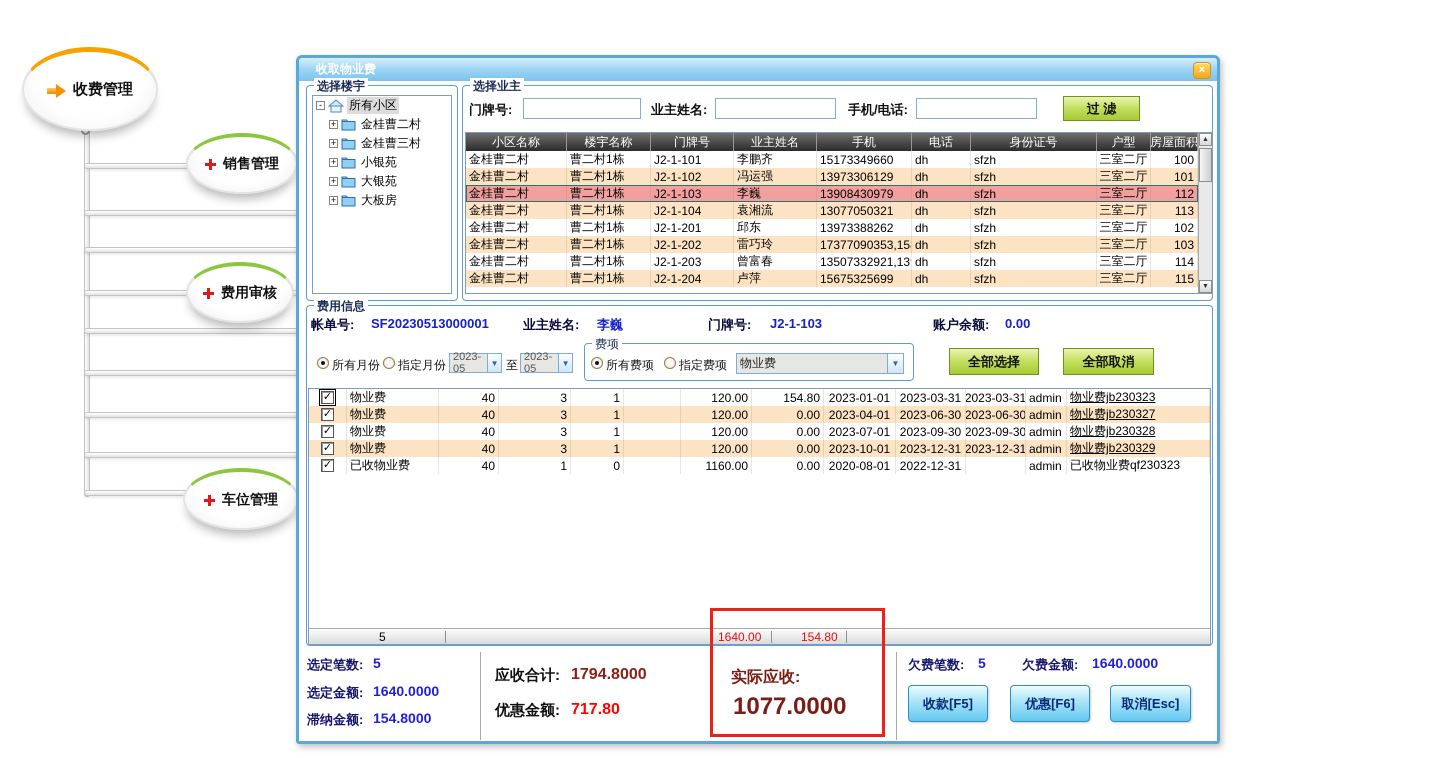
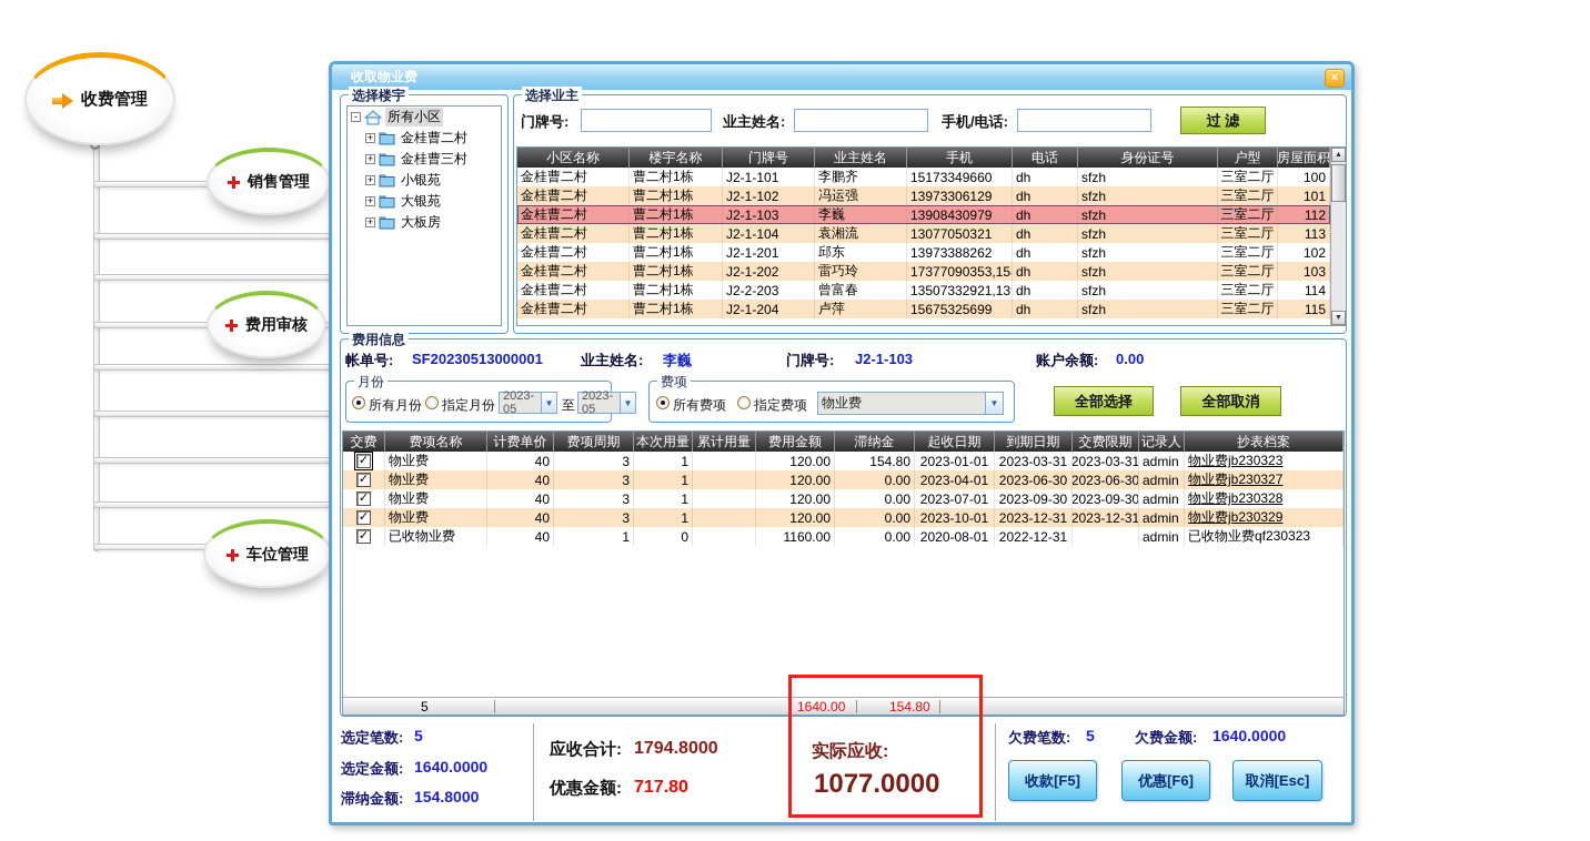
  收费管理
  销售管理
  费用审核
  车位管理
  收取物业费
  ×
  选择楼宇
  -
  所有小区
  +
  金桂曹二村
  +
  金桂曹三村
  +
  小银苑
  +
  大银苑
  +
  大板房
  选择业主
  门牌号:
  业主姓名:
  手机/电话:
  过 滤
  小区名称
  楼宇名称
  门牌号
  业主姓名
  手机
  电话
  身份证号
  户型
  房屋面积
  金桂曹二村
  曹二村1栋
  J2-1-101
  李鹏齐
  15173349660
  dh
  sfzh
  三室二厅
  100
  金桂曹二村
  曹二村1栋
  J2-1-102
  冯运强
  13973306129
  dh
  sfzh
  三室二厅
  101
  金桂曹二村
  曹二村1栋
  J2-1-103
  李巍
  13908430979
  dh
  sfzh
  三室二厅
  112
  金桂曹二村
  曹二村1栋
  J2-1-104
  袁湘流
  13077050321
  dh
  sfzh
  三室二厅
  113
  金桂曹二村
  曹二村1栋
  J2-1-201
  邱东
  13973388262
  dh
  sfzh
  三室二厅
  102
  金桂曹二村
  曹二村1栋
  J2-1-202
  雷巧玲
  17377090353,15
  dh
  sfzh
  三室二厅
  103
  金桂曹二村
  曹二村1栋
- J2-1-203
+ J2-2-203
  曾富春
  13507332921,13
  dh
  sfzh
  三室二厅
  114
  金桂曹二村
  曹二村1栋
  J2-1-204
  卢萍
  15675325699
  dh
  sfzh
  三室二厅
  115
  费用信息
  帐单号:
  SF20230513000001
  业主姓名:
  李巍
  门牌号:
  J2-1-103
  账户余额:
  0.00
+ 月份
  所有月份
  指定月份
  2023-05
  ▼
  至
  2023-05
  ▼
  费项
  所有费项
  指定费项
  物业费
  ▼
  全部选择
  全部取消
+ 交费
+ 费项名称
+ 计费单价
+ 费项周期
+ 本次用量
+ 累计用量
+ 费用金额
+ 滞纳金
+ 起收日期
+ 到期日期
+ 交费限期
+ 记录人
+ 抄表档案
  ✓
  物业费
  40
  3
  1
  120.00
  154.80
  2023-01-01
  2023-03-31
  2023-03-31
  admin
  物业费jb230323
  ✓
  物业费
  40
  3
  1
  120.00
  0.00
  2023-04-01
  2023-06-30
  2023-06-30
  admin
  物业费jb230327
  ✓
  物业费
  40
  3
  1
  120.00
  0.00
  2023-07-01
  2023-09-30
  2023-09-30
  admin
  物业费jb230328
  ✓
  物业费
  40
  3
  1
  120.00
  0.00
  2023-10-01
  2023-12-31
  2023-12-31
  admin
  物业费jb230329
  ✓
  已收物业费
  40
  1
  0
  1160.00
  0.00
  2020-08-01
  2022-12-31
  admin
  已收物业费qf230323
  5
  1640.00
  154.80
  选定笔数:
  5
  选定金额:
  1640.0000
  滞纳金额:
  154.8000
  应收合计:
  1794.8000
  优惠金额:
  717.80
  实际应收:
  1077.0000
  欠费笔数:
  5
  欠费金额:
  1640.0000
  收款[F5]
  优惠[F6]
  取消[Esc]
